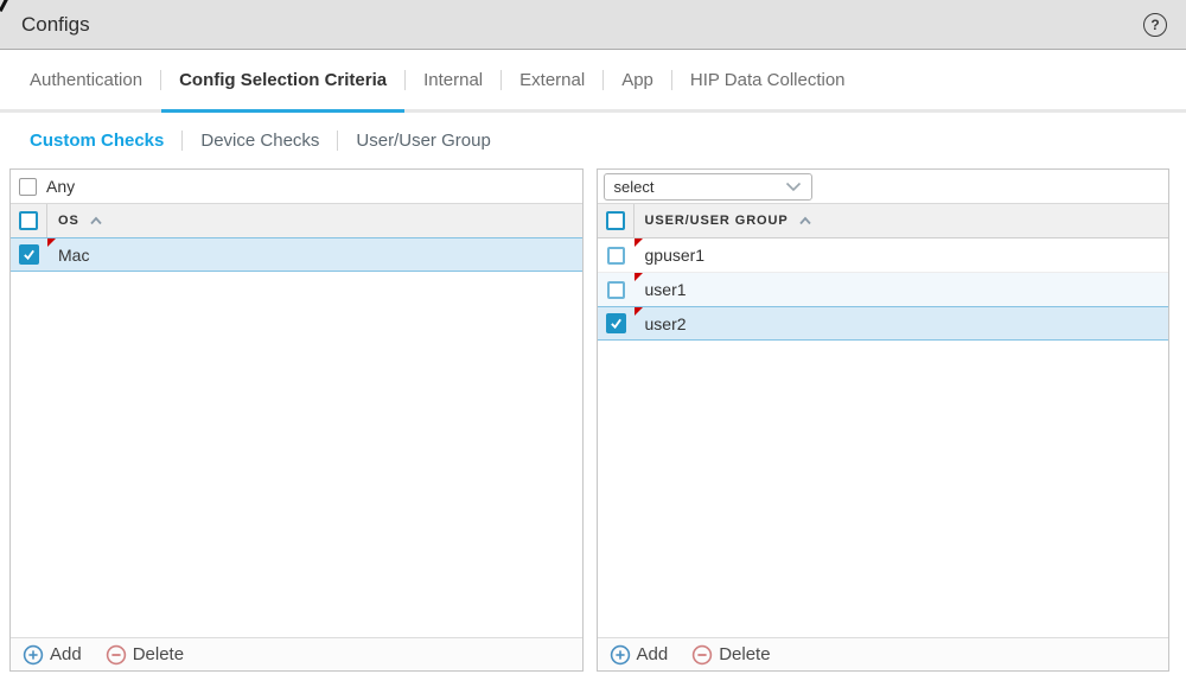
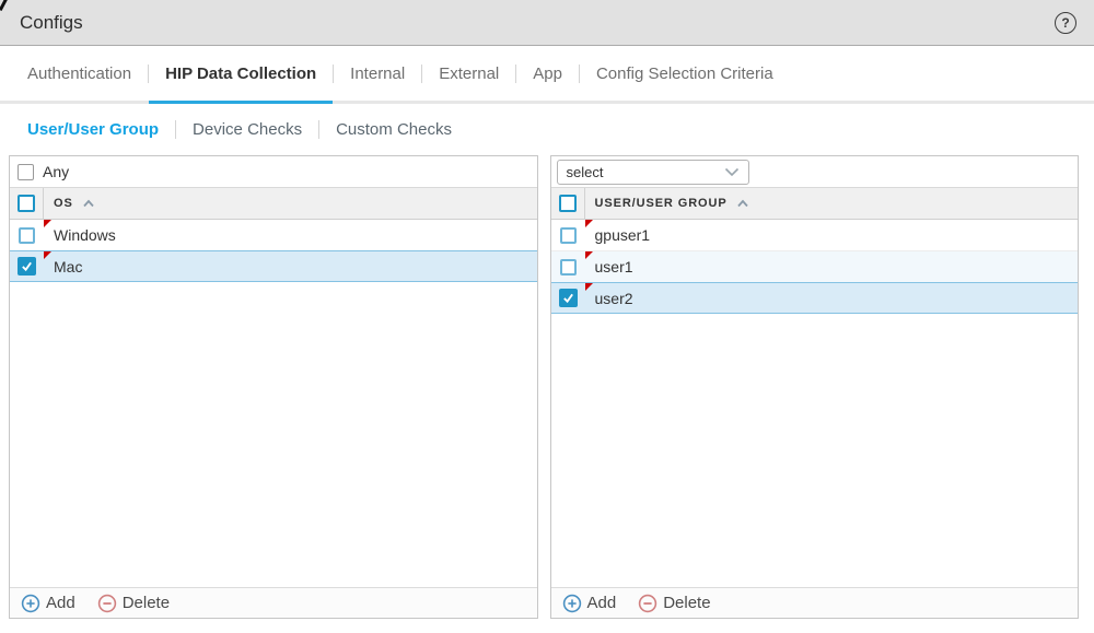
  Configs
  ?
  Authentication
- Config Selection Criteria
+ HIP Data Collection
  Internal
  External
  App
- HIP Data Collection
+ Config Selection Criteria
- Custom Checks
+ User/User Group
  Device Checks
- User/User Group
+ Custom Checks
  Any
  OS
+ Windows
  Mac
  Add
  Delete
  select
  USER/USER GROUP
  gpuser1
  user1
  user2
  Add
  Delete
